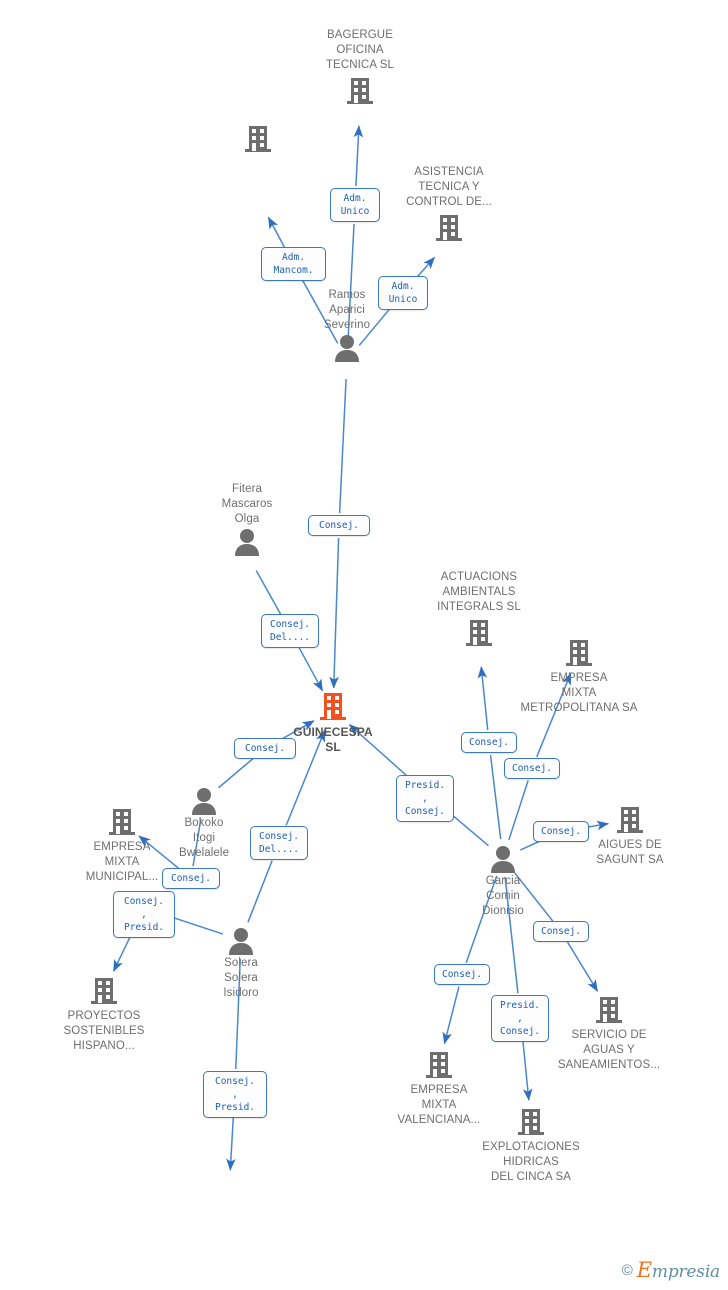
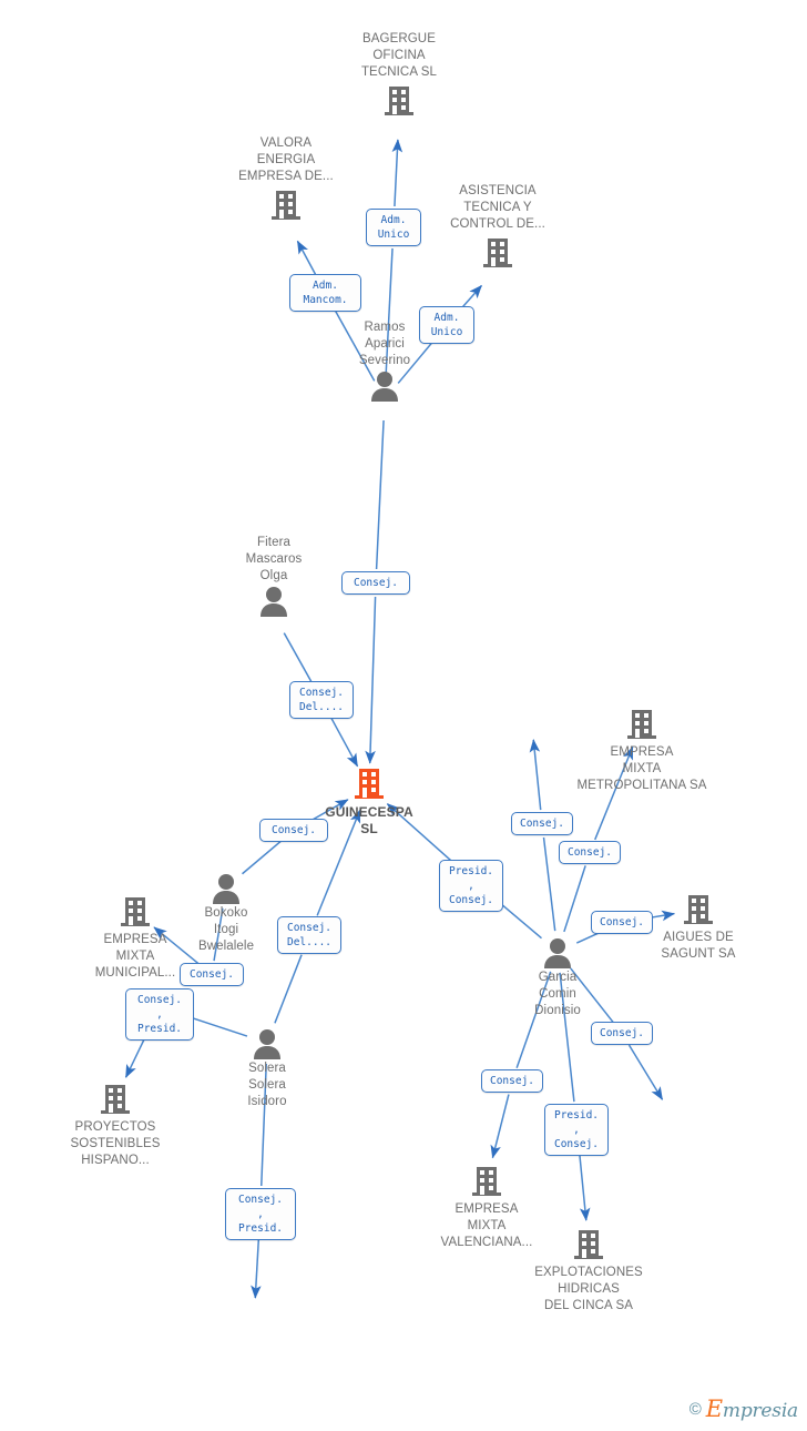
  BAGERGUE
  OFICINA
  TECNICA SL
+ VALORA
+ ENERGIA
+ EMPRESA DE...
  ASISTENCIA
  TECNICA Y
  CONTROL DE...
  Ramos
  Aparici
  Severino
  Fitera
  Mascaros
  Olga
  GUINECESPA
  SL
- ACTUACIONS
- AMBIENTALS
- INTEGRALS SL
  EMPRESA
  MIXTA
  METROPOLITANA SA
  AIGUES DE
  SAGUNT SA
  Garcia
  Comin
  Dionisio
- SERVICIO DE
- AGUAS Y
- SANEAMIENTOS...
  EXPLOTACIONES
  HIDRICAS
  DEL CINCA SA
  EMPRESA
  MIXTA
  VALENCIANA...
  Bokoko
  Itogi
  Bwelalele
  EMPRESA
  MIXTA
  MUNICIPAL...
  PROYECTOS
  SOSTENIBLES
  HISPANO...
  Solera
  Solera
  Isidoro
  Adm.
  Unico
  Adm.
  Mancom.
  Adm.
  Unico
  Consej.
  Consej.
  Del....
  Consej.
  Consej.
  Del....
  Consej.
  Consej. ,
  Presid.
  Consej. ,
  Presid.
  Presid. ,
  Consej.
  Consej.
  Consej.
  Consej.
  Consej.
  Consej.
  Presid. ,
  Consej.
  ©
  Empresia
